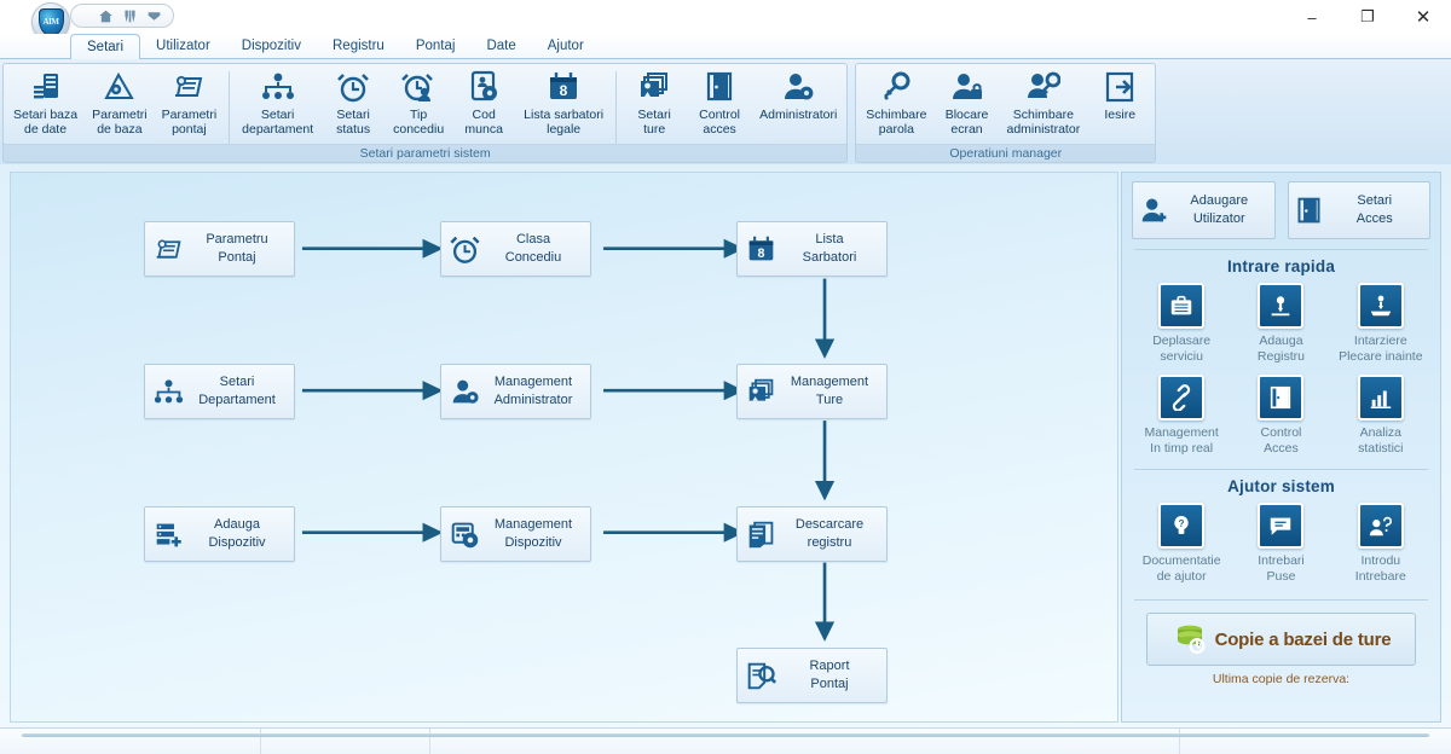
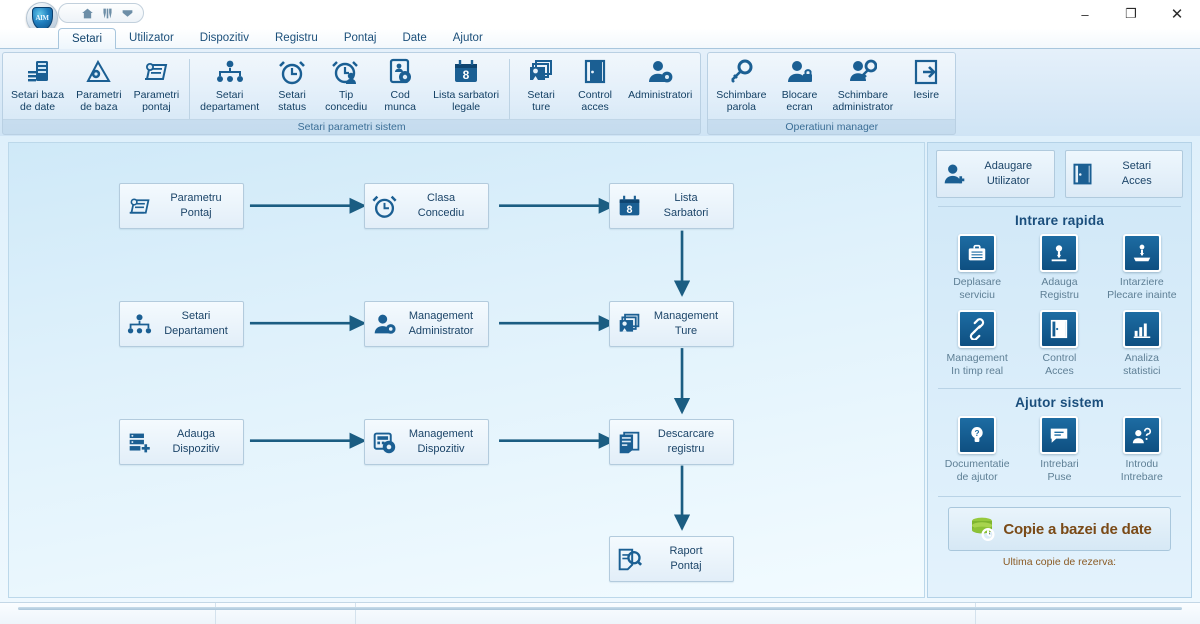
  AIM
  –
  ❐
  ✕
  Setari
  Utilizator
  Dispozitiv
  Registru
  Pontaj
  Date
  Ajutor
  Setari baza
  de date
  Parametri
  de baza
  Parametri
  pontaj
  Setari
  departament
  Setari
  status
  Tip
  concediu
  Cod
  munca
  8
  Lista sarbatori
  legale
  Setari
  ture
  Control
  acces
  Administratori
  Setari parametri sistem
  Schimbare
  parola
  Blocare
  ecran
  Schimbare
  administrator
  Iesire
  Operatiuni manager
  Parametru
  Pontaj
  Clasa
  Concediu
  8
  Lista
  Sarbatori
  Setari
  Departament
  Management
  Administrator
  Management
  Ture
  Adauga
  Dispozitiv
  Management
  Dispozitiv
  Descarcare
  registru
  Raport
  Pontaj
  Adaugare
  Utilizator
  Setari
  Acces
  Intrare rapida
  Deplasare
  serviciu
  Adauga
  Registru
  Intarziere
  Plecare inainte
  Management
  In timp real
  Control
  Acces
  Analiza
  statistici
  Ajutor sistem
  ?
  Documentatie
  de ajutor
  Intrebari
  Puse
  Introdu
  Intrebare
- Copie a bazei de ture
+ Copie a bazei de date
  Ultima copie de rezerva:
